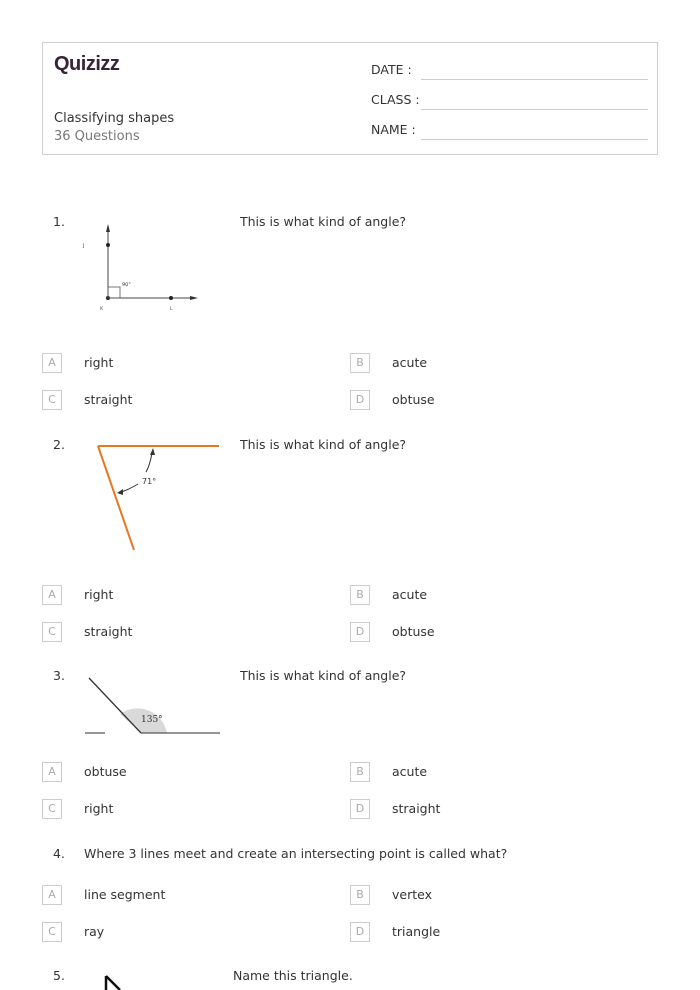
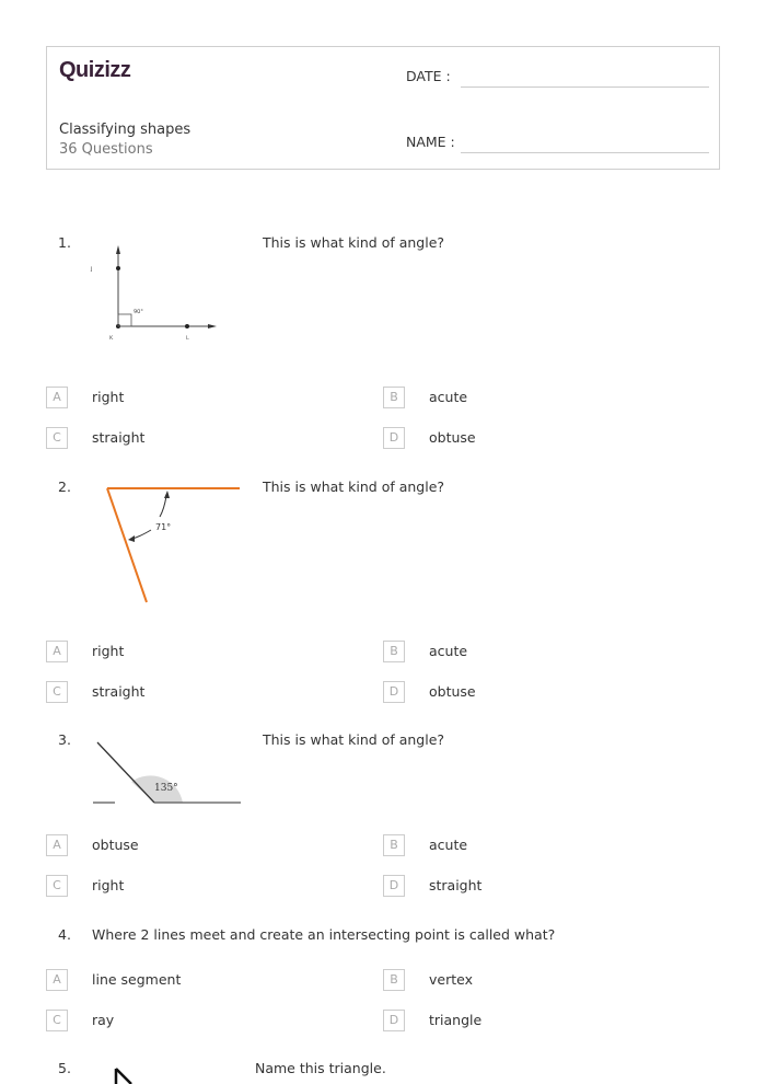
  Quizizz
  Classifying shapes
  36 Questions
  DATE :
- CLASS :
  NAME :
  1.
  This is what kind of angle?
  A
  right
  B
  acute
  C
  straight
  D
  obtuse
  2.
  This is what kind of angle?
  71°
  A
  right
  B
  acute
  C
  straight
  D
  obtuse
  3.
  This is what kind of angle?
  135°
  A
  obtuse
  B
  acute
  C
  right
  D
  straight
  4.
- Where 3 lines meet and create an intersecting point is called what?
+ Where 2 lines meet and create an intersecting point is called what?
  A
  line segment
  B
  vertex
  C
  ray
  D
  triangle
  5.
  Name this triangle.
